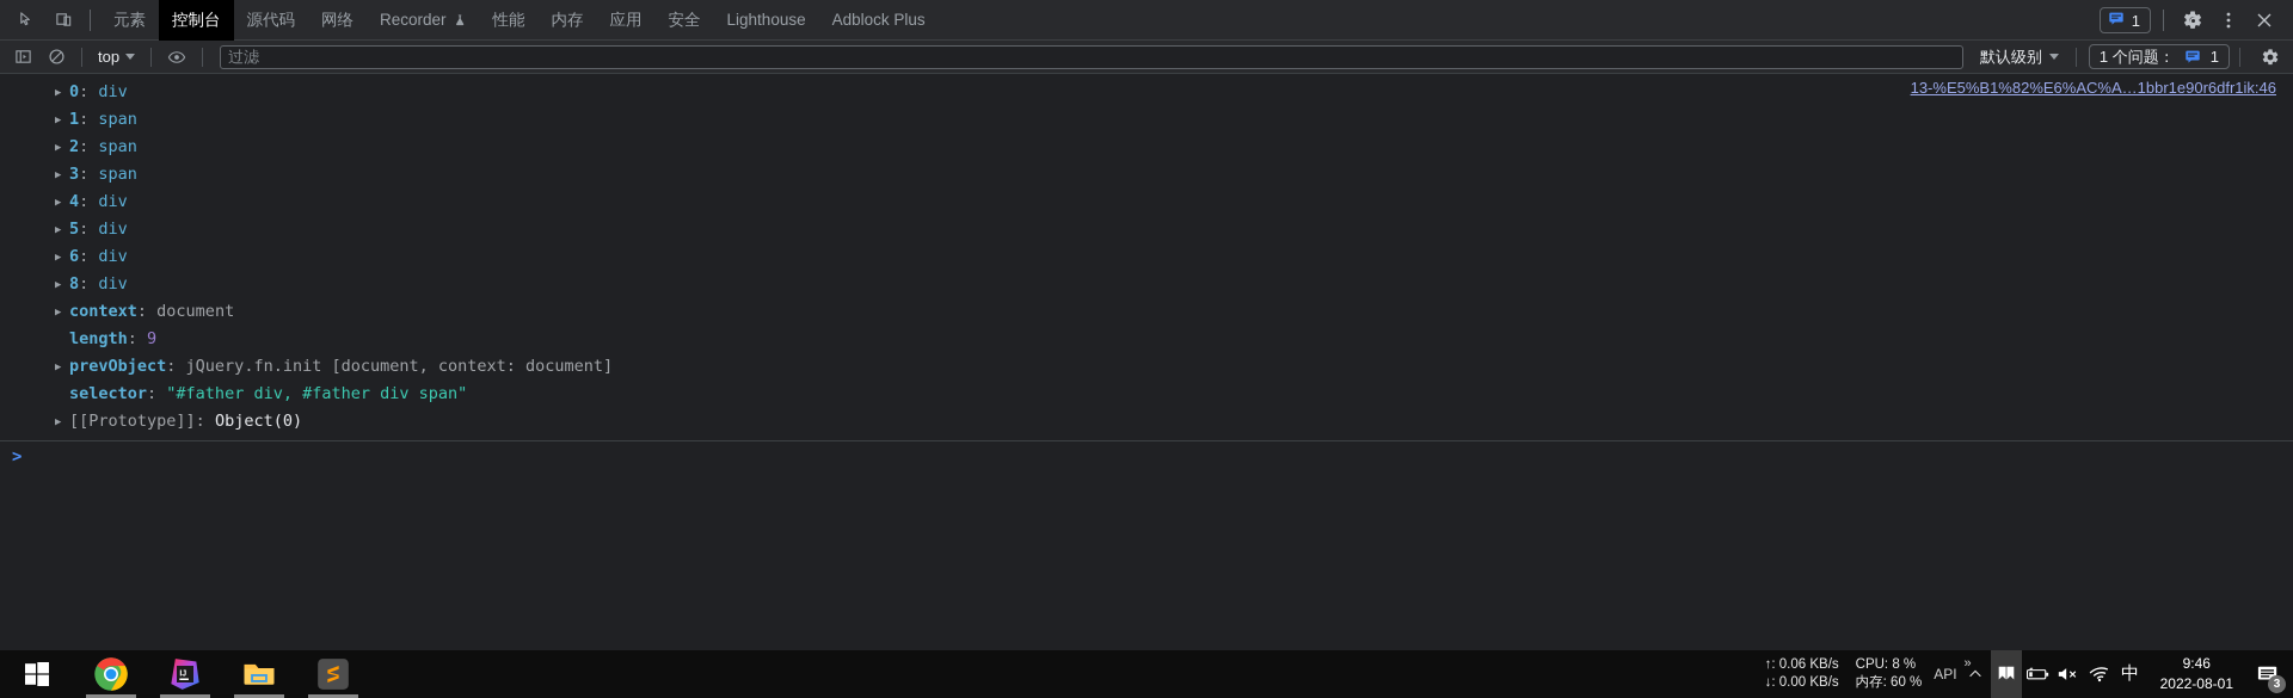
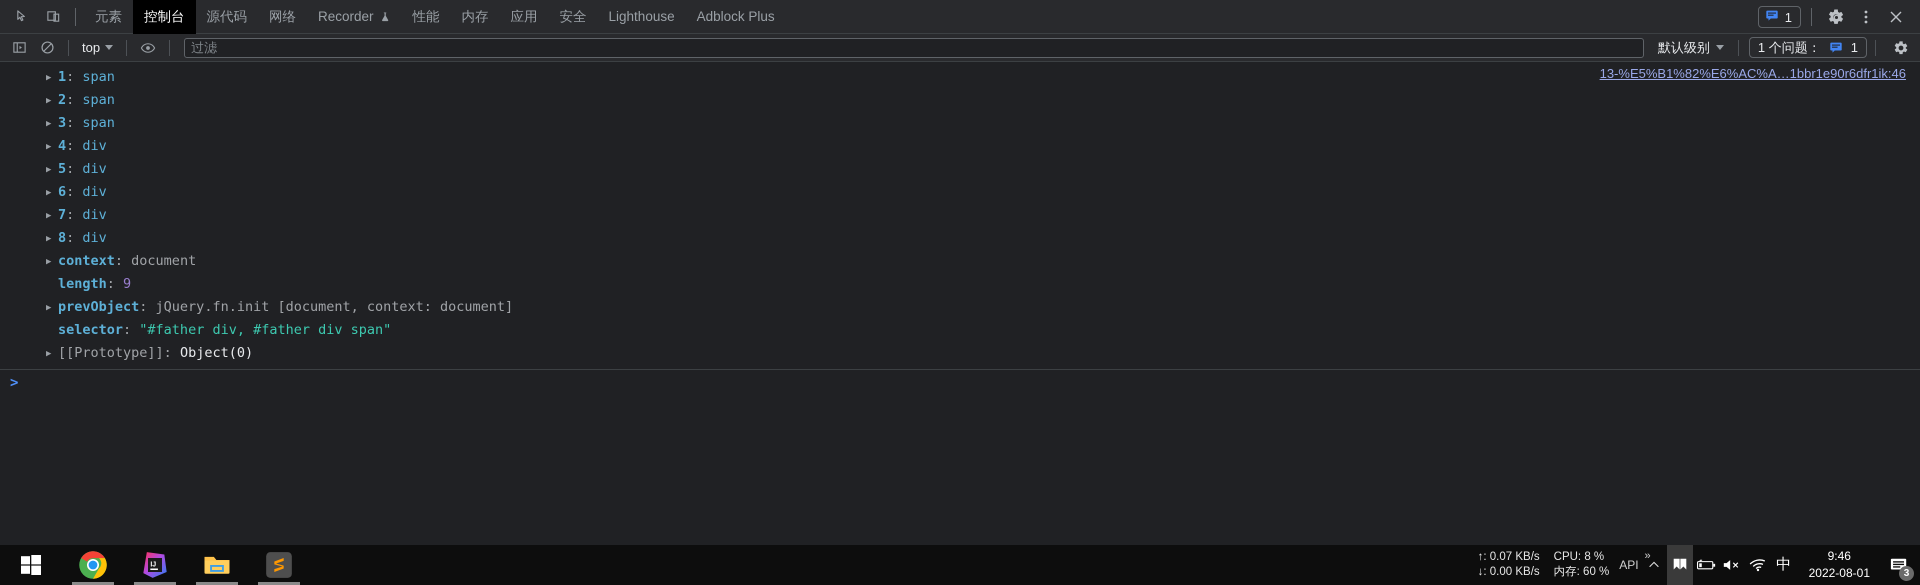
  元素
  控制台
  源代码
  网络
  Recorder
  性能
  内存
  应用
  安全
  Lighthouse
  Adblock Plus
  1
  top
  过滤
  默认级别
  1 个问题：
  1
  13-%E5%B1%82%E6%AC%A…1bbr1e90r6dfr1ik:46
- ▶ 0: div
  ▶ 1: span
  ▶ 2: span
  ▶ 3: span
  ▶ 4: div
  ▶ 5: div
  ▶ 6: div
+ ▶ 7: div
  ▶ 8: div
  ▶ context: document
  length: 9
  ▶ prevObject: jQuery.fn.init [document, context: document]
  selector: "#father div, #father div span"
  ▶ [[Prototype]]: Object(0)
  >
- ↑: 0.06 KB/s
+ ↑: 0.07 KB/s
  ↓: 0.00 KB/s
  CPU: 8 %
  内存: 60 %
  API
  »
  中
  9:46
  2022-08-01
  3
